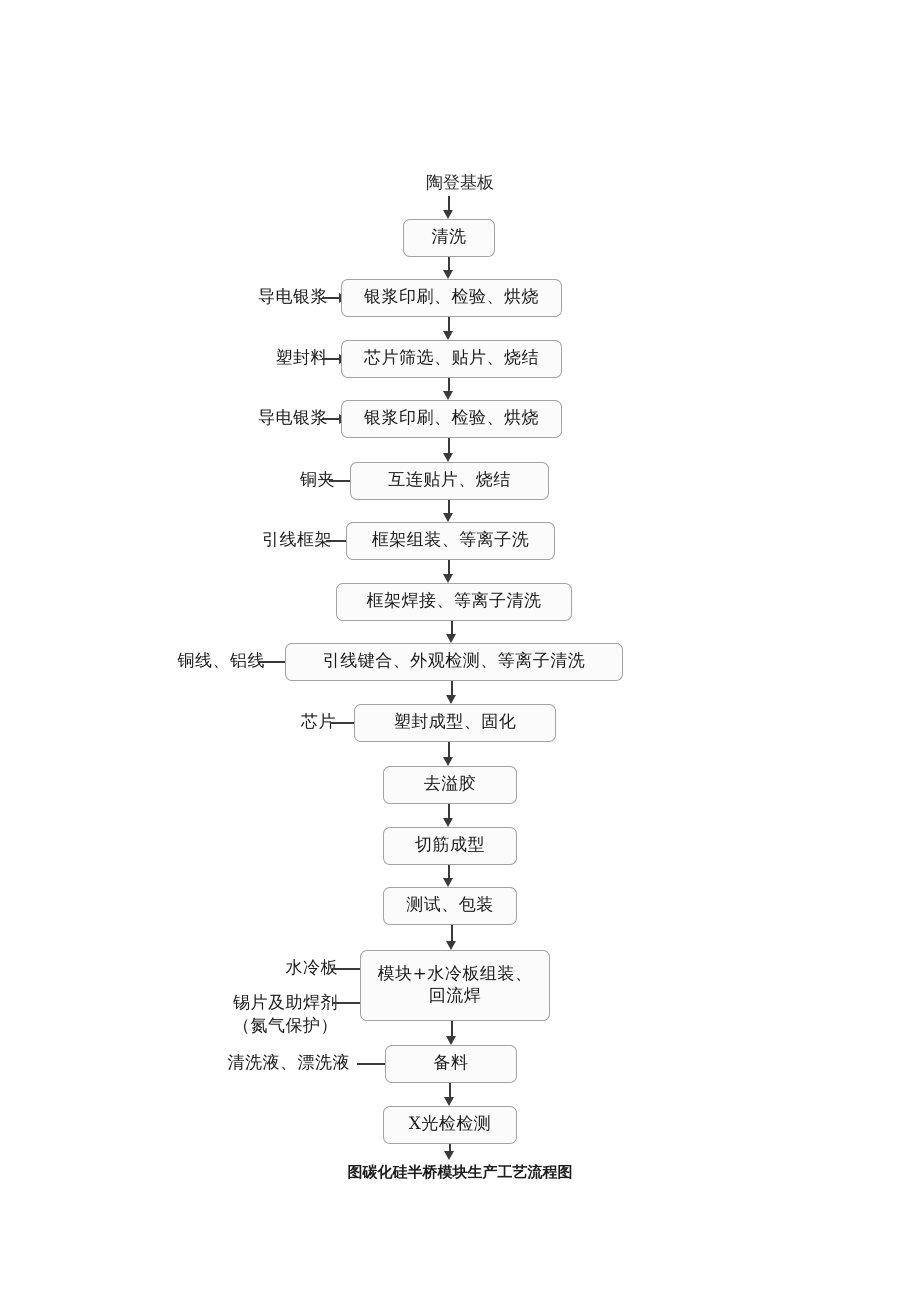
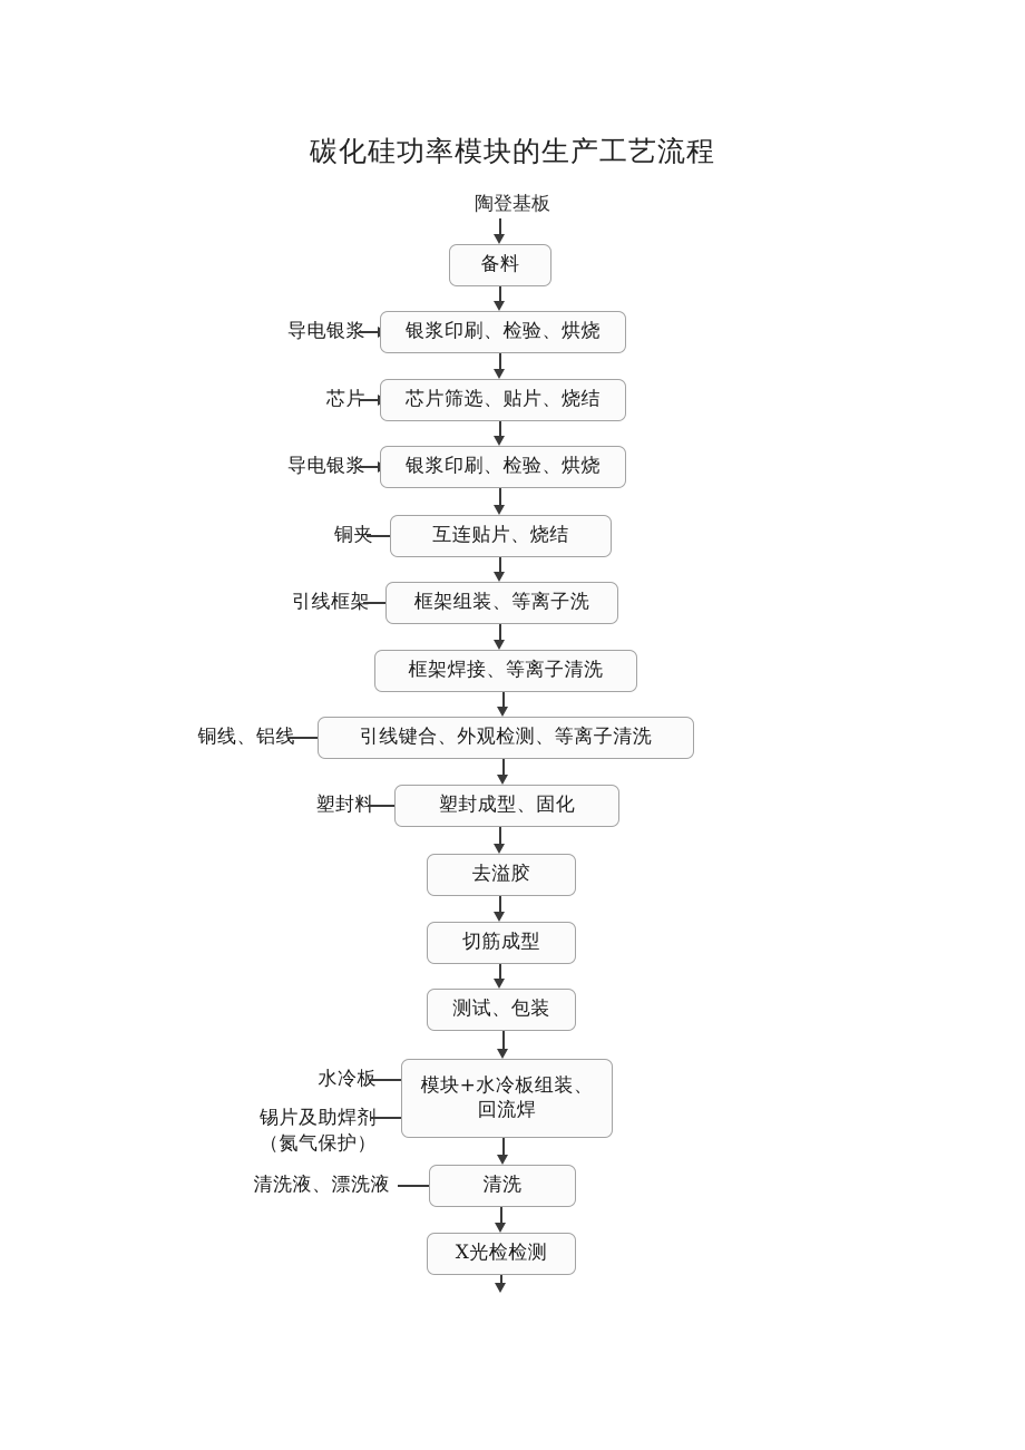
+ 碳化硅功率模块的生产工艺流程
  陶登基板
  导电银浆
- 塑封料
+ 芯片
  导电银浆
  铜夹
  引线框架
  铜线、铝线
- 芯片
+ 塑封料
  水冷板
  锡片及助焊剂
  （氮气保护）
  清洗液、漂洗液
- 清洗
+ 备料
  银浆印刷、检验、烘烧
  芯片筛选、贴片、烧结
  银浆印刷、检验、烘烧
  互连贴片、烧结
  框架组装、等离子洗
  框架焊接、等离子清洗
  引线键合、外观检测、等离子清洗
  塑封成型、固化
  去溢胶
  切筋成型
  测试、包装
  模块+水冷板组装、
  回流焊
- 备料
+ 清洗
  X光检检测
- 图碳化硅半桥模块生产工艺流程图
